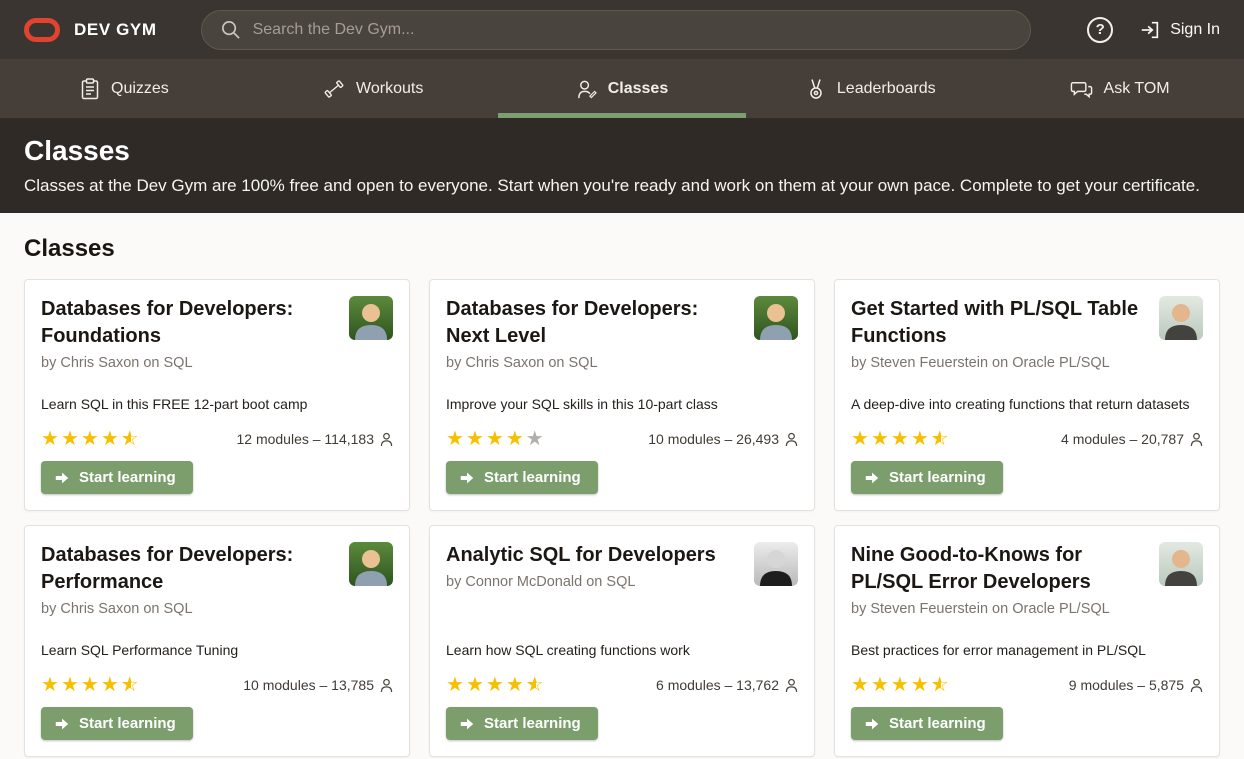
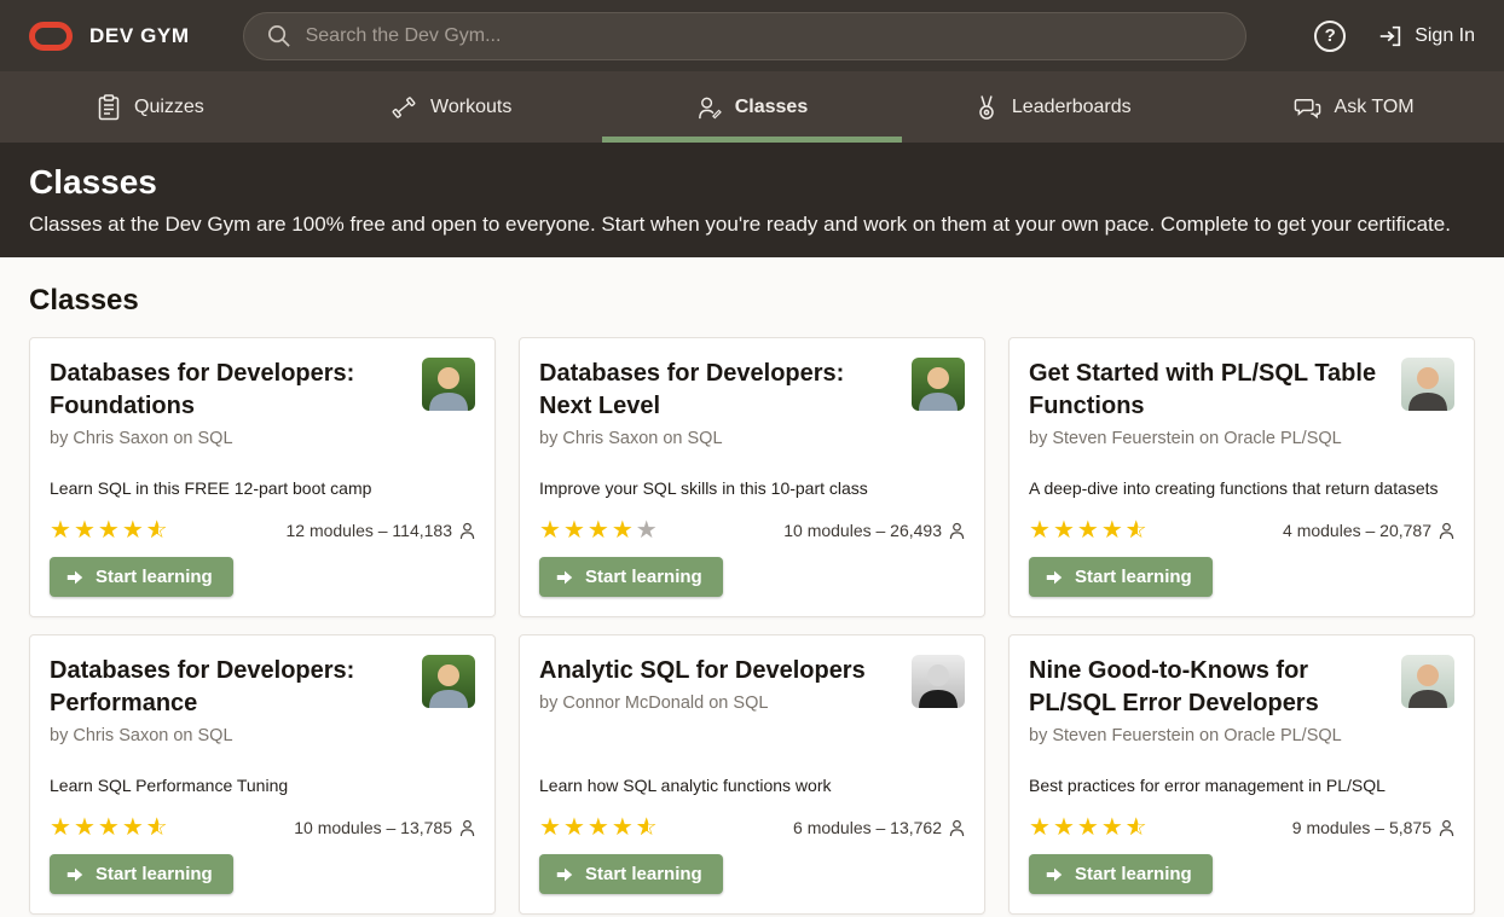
  DEV GYM
  Search the Dev Gym...
  ?
  Sign In
  Quizzes
  Workouts
  Classes
  Leaderboards
  Ask TOM
  Classes
  Classes at the Dev Gym are 100% free and open to everyone. Start when you're ready and work on them at your own pace. Complete to get your certificate.
  Classes
  Databases for Developers: Foundations
  by Chris Saxon on SQL
  Learn SQL in this FREE 12-part boot camp
  ★
  ★
  ★
  ★
  ★
  ☆
  12 modules – 114,183
  Start learning
  Databases for Developers: Next Level
  by Chris Saxon on SQL
  Improve your SQL skills in this 10-part class
  ★
  ★
  ★
  ★
  ★
  10 modules – 26,493
  Start learning
  Get Started with PL/SQL Table Functions
  by Steven Feuerstein on Oracle PL/SQL
  A deep-dive into creating functions that return datasets
  ★
  ★
  ★
  ★
  ★
  ☆
  4 modules – 20,787
  Start learning
  Databases for Developers: Performance
  by Chris Saxon on SQL
  Learn SQL Performance Tuning
  ★
  ★
  ★
  ★
  ★
  ☆
  10 modules – 13,785
  Start learning
  Analytic SQL for Developers
  by Connor McDonald on SQL
- Learn how SQL creating functions work
+ Learn how SQL analytic functions work
  ★
  ★
  ★
  ★
  ★
  ☆
  6 modules – 13,762
  Start learning
  Nine Good-to-Knows for PL/SQL Error Developers
  by Steven Feuerstein on Oracle PL/SQL
  Best practices for error management in PL/SQL
  ★
  ★
  ★
  ★
  ★
  ☆
  9 modules – 5,875
  Start learning
